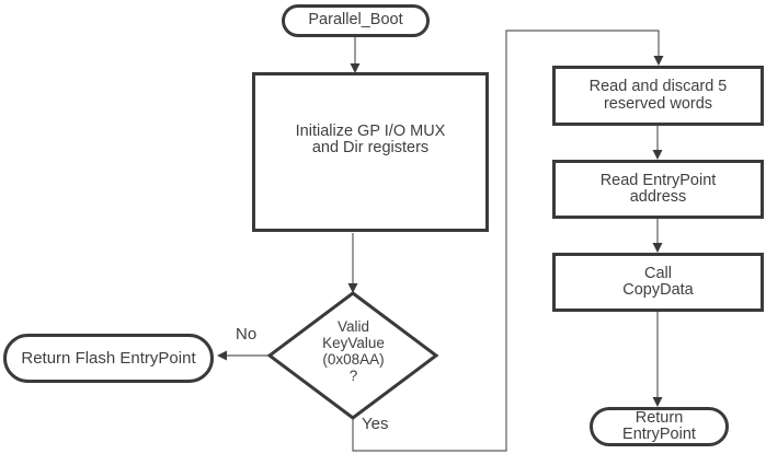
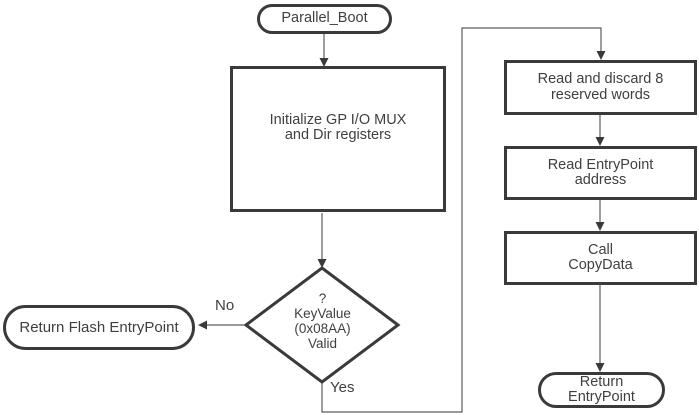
  Parallel_Boot
  Initialize GP I/O MUX
  and Dir registers
- Valid
+ ?
  KeyValue
  (0x08AA)
- ?
+ Valid
  Return Flash EntryPoint
- Read and discard 5
+ Read and discard 8
  reserved words
  Read EntryPoint
  address
  Call
  CopyData
  Return
  EntryPoint
  No
  Yes
